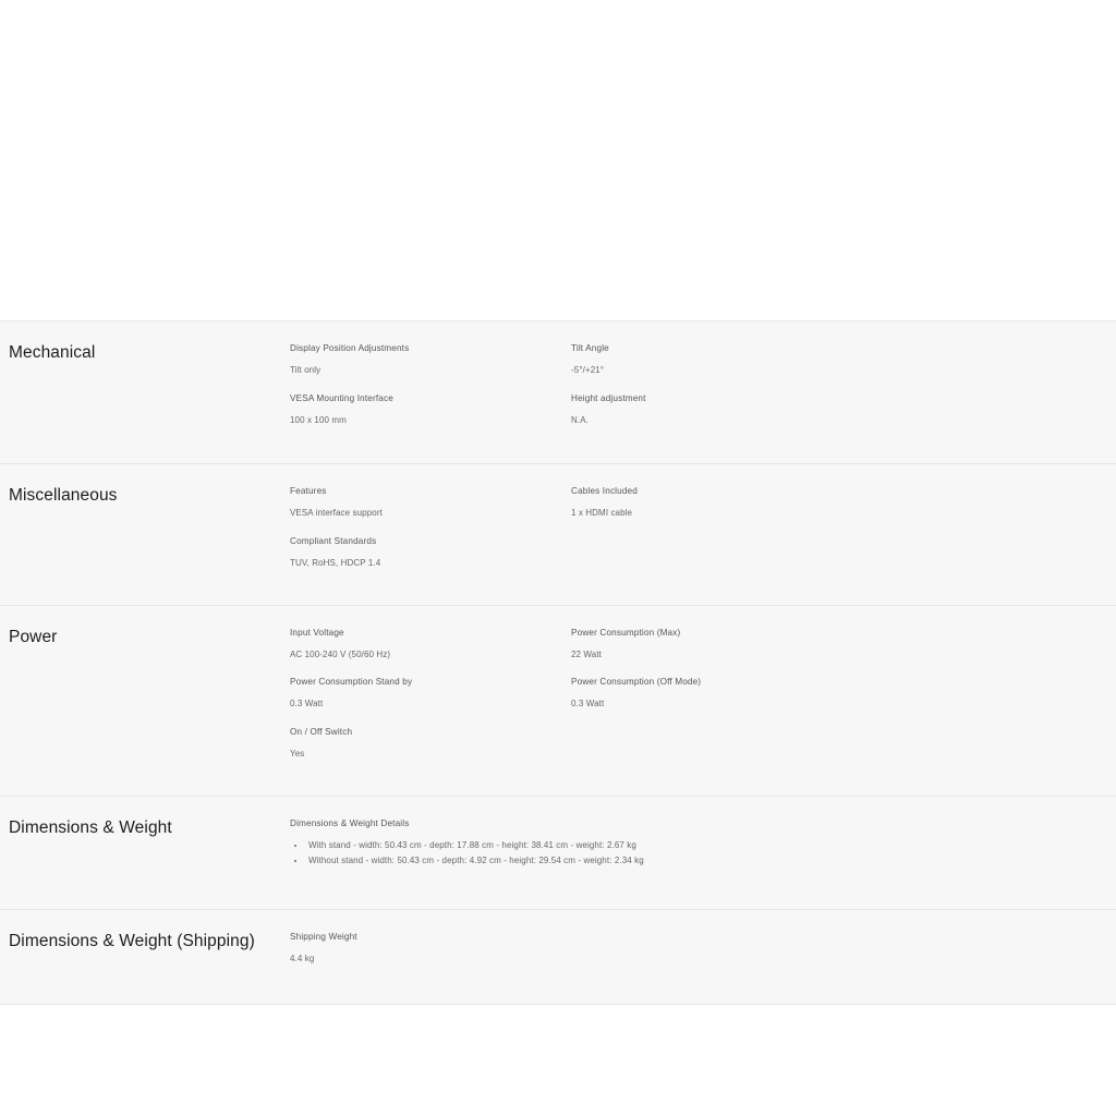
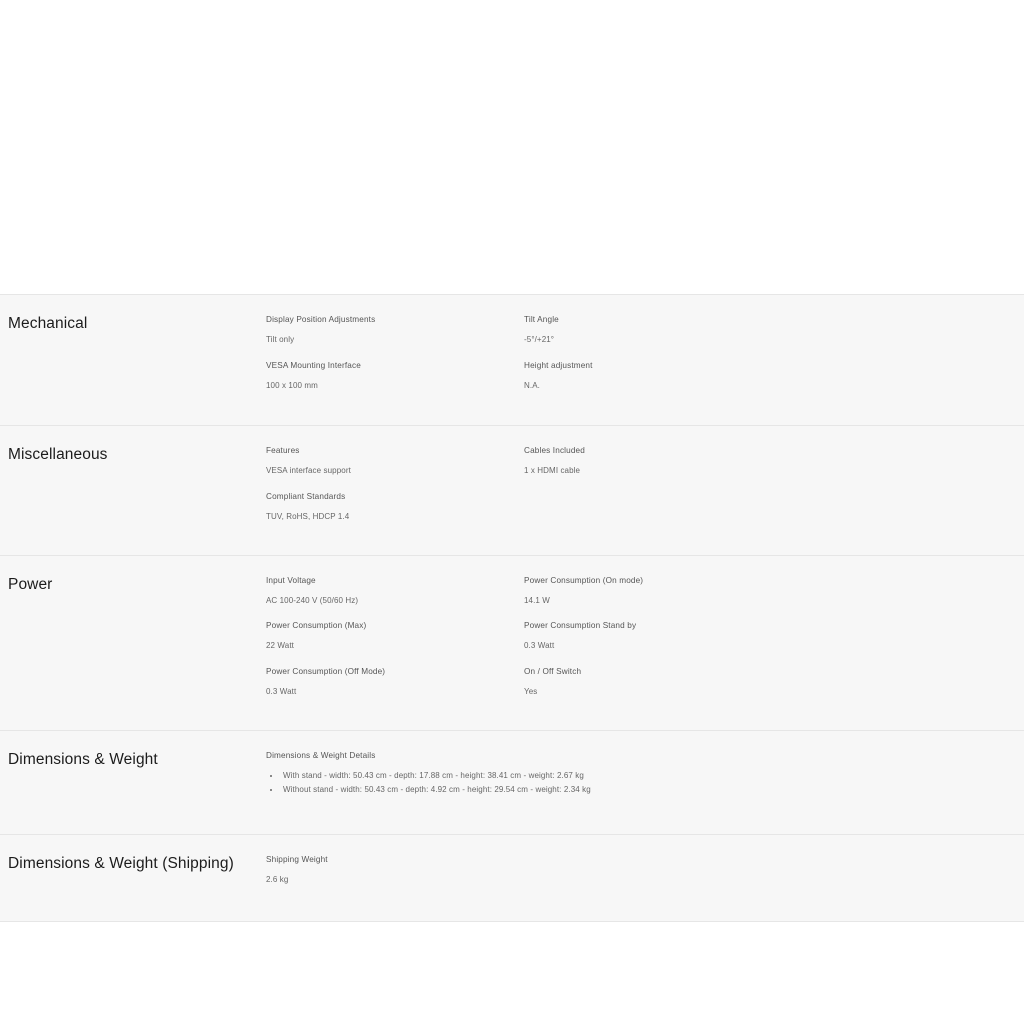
  Mechanical
  Display Position Adjustments
  Tilt only
  Tilt Angle
  -5°/+21°
  VESA Mounting Interface
  100 x 100 mm
  Height adjustment
  N.A.
  Miscellaneous
  Features
  VESA interface support
  Cables Included
  1 x HDMI cable
  Compliant Standards
  TUV, RoHS, HDCP 1.4
  Power
  Input Voltage
  AC 100-240 V (50/60 Hz)
+ Power Consumption (On mode)
+ 14.1 W
  Power Consumption (Max)
  22 Watt
  Power Consumption Stand by
  0.3 Watt
  Power Consumption (Off Mode)
  0.3 Watt
  On / Off Switch
  Yes
  Dimensions & Weight
  Dimensions & Weight Details
  With stand - width: 50.43 cm - depth: 17.88 cm - height: 38.41 cm - weight: 2.67 kg
  Without stand - width: 50.43 cm - depth: 4.92 cm - height: 29.54 cm - weight: 2.34 kg
  Dimensions & Weight (Shipping)
  Shipping Weight
- 4.4 kg
+ 2.6 kg
